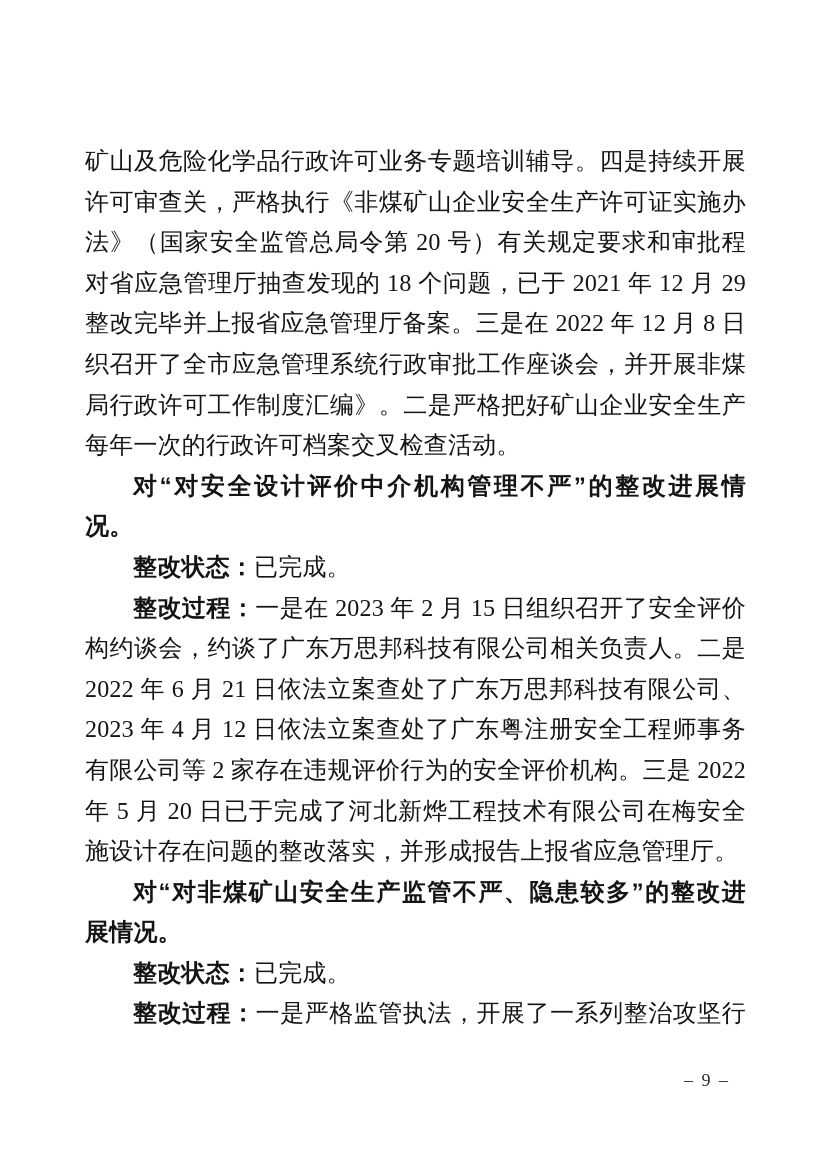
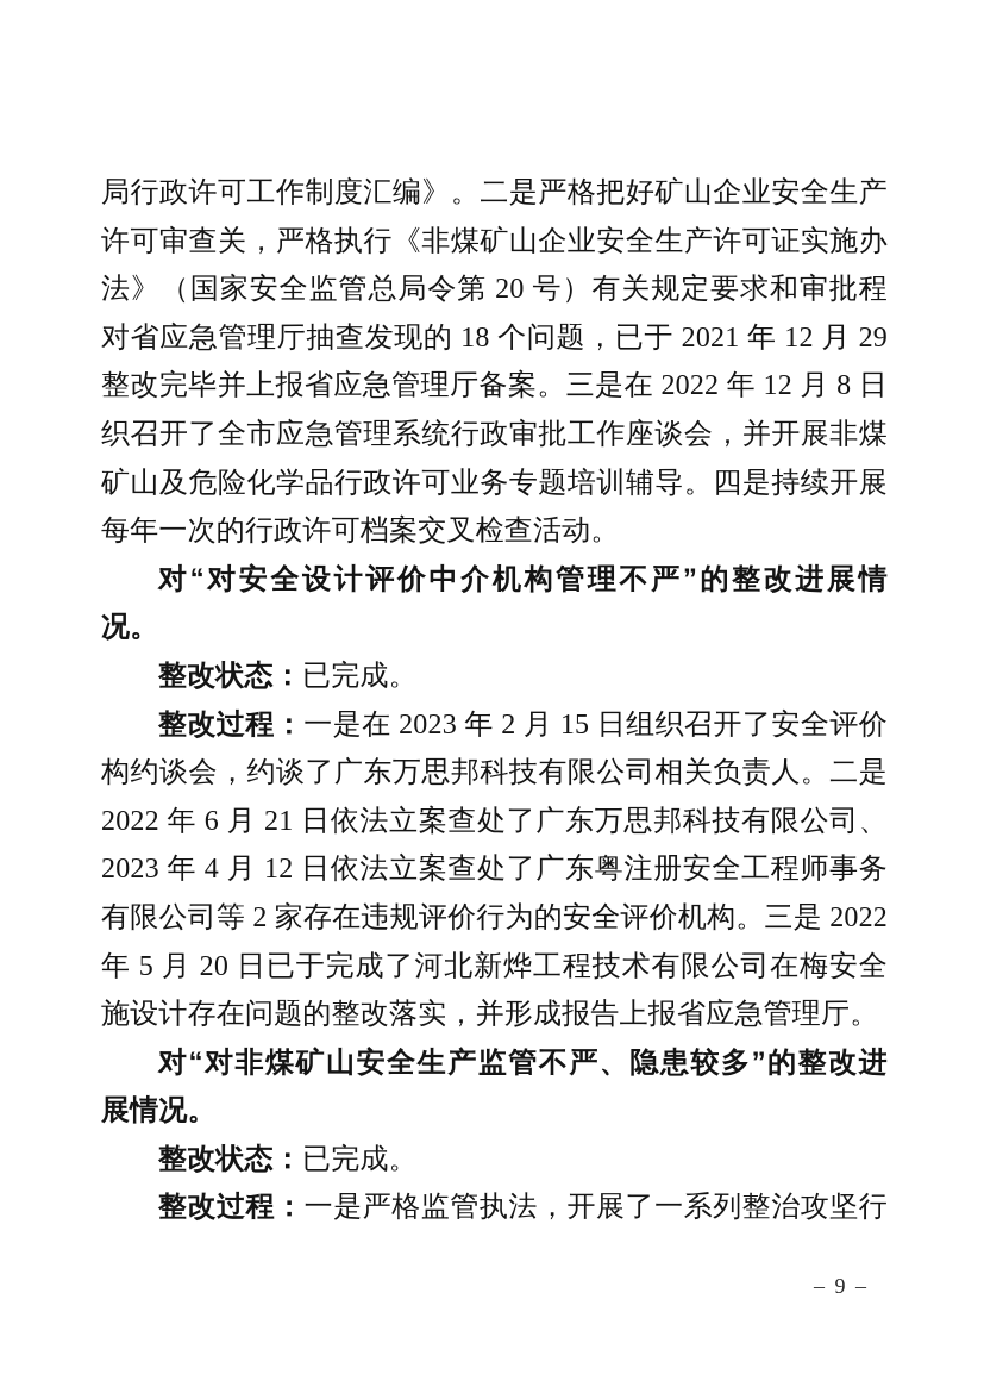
- 矿山及危险化学品行政许可业务专题培训辅导。四是持续开展
+ 局行政许可工作制度汇编》。二是严格把好矿山企业安全生产
  许可审查关，严格执行《非煤矿山企业安全生产许可证实施办
  法》（国家安全监管总局令第 20 号）有关规定要求和审批程
  对省应急管理厅抽查发现的 18 个问题，已于 2021 年 12 月 29
  整改完毕并上报省应急管理厅备案。三是在 2022 年 12 月 8 日
  织召开了全市应急管理系统行政审批工作座谈会，并开展非煤
- 局行政许可工作制度汇编》。二是严格把好矿山企业安全生产
+ 矿山及危险化学品行政许可业务专题培训辅导。四是持续开展
  每年一次的行政许可档案交叉检查活动。
  对“对安全设计评价中介机构管理不严”的整改进展情
  况。
  整改状态：已完成。
  整改过程：一是在 2023 年 2 月 15 日组织召开了安全评价
  构约谈会，约谈了广东万思邦科技有限公司相关负责人。二是
  2022 年 6 月 21 日依法立案查处了广东万思邦科技有限公司、
  2023 年 4 月 12 日依法立案查处了广东粤注册安全工程师事务
  有限公司等 2 家存在违规评价行为的安全评价机构。三是 2022
  年 5 月 20 日已于完成了河北新烨工程技术有限公司在梅安全
  施设计存在问题的整改落实，并形成报告上报省应急管理厅。
  对“对非煤矿山安全生产监管不严、隐患较多”的整改进
  展情况。
  整改状态：已完成。
  整改过程：一是严格监管执法，开展了一系列整治攻坚行
  – 9 –
